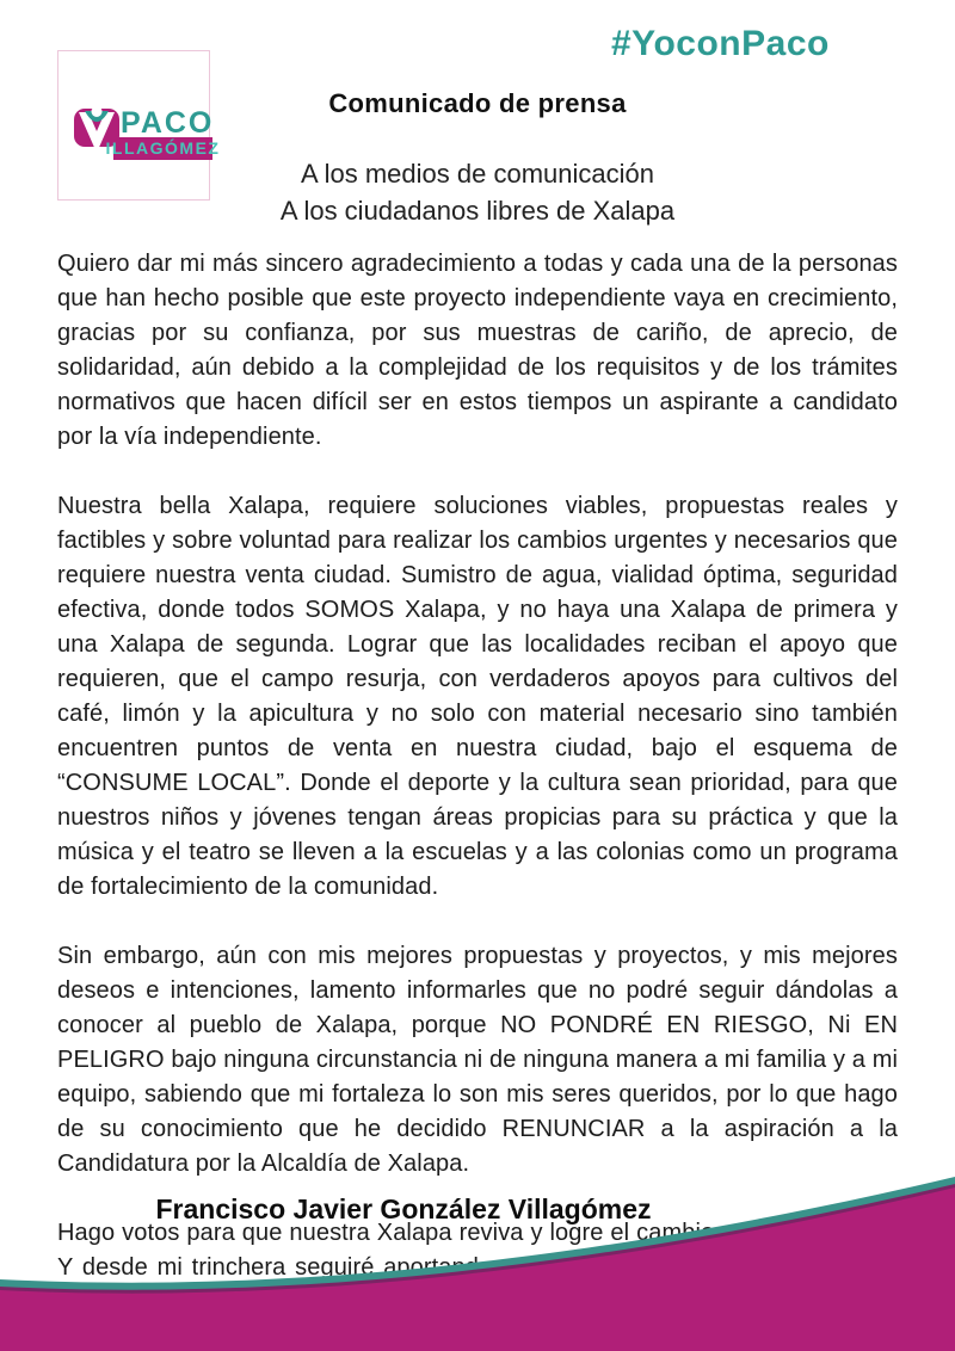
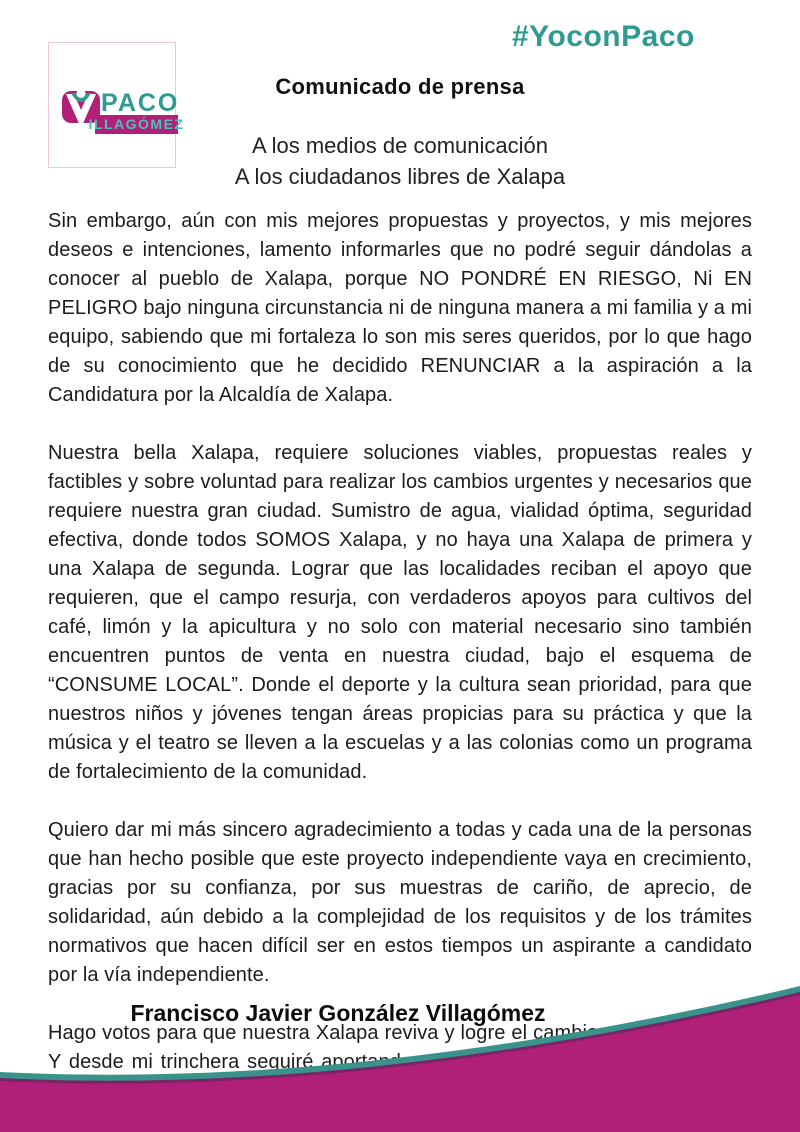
  #YoconPaco
  PACO
  ILLAGÓMEZ
  Comunicado de prensa
  A los medios de comunicación
  A los ciudadanos libres de Xalapa
- Quiero dar mi más sincero agradecimiento a todas y cada una de la personas que han hecho posible que este proyecto independiente vaya en crecimiento, gracias por su confianza, por sus muestras de cariño, de aprecio, de solidaridad, aún debido a la complejidad de los requisitos y de los trámites normativos que hacen difícil ser en estos tiempos un aspirante a candidato por la vía independiente.
+ Sin embargo, aún con mis mejores propuestas y proyectos, y mis mejores deseos e intenciones, lamento informarles que no podré seguir dándolas a conocer al pueblo de Xalapa, porque NO PONDRÉ EN RIESGO, Ni EN PELIGRO bajo ninguna circunstancia ni de ninguna manera a mi familia y a mi equipo, sabiendo que mi fortaleza lo son mis seres queridos, por lo que hago de su conocimiento que he decidido RENUNCIAR a la aspiración a la Candidatura por la Alcaldía de Xalapa.
- Nuestra bella Xalapa, requiere soluciones viables, propuestas reales y factibles y sobre voluntad para realizar los cambios urgentes y necesarios que requiere nuestra venta ciudad. Sumistro de agua, vialidad óptima, seguridad efectiva, donde todos SOMOS Xalapa, y no haya una Xalapa de primera y una Xalapa de segunda. Lograr que las localidades reciban el apoyo que requieren, que el campo resurja, con verdaderos apoyos para cultivos del café, limón y la apicultura y no solo con material necesario sino también encuentren puntos de venta en nuestra ciudad, bajo el esquema de “CONSUME LOCAL”. Donde el deporte y la cultura sean prioridad, para que nuestros niños y jóvenes tengan áreas propicias para su práctica y que la música y el teatro se lleven a la escuelas y a las colonias como un programa de fortalecimiento de la comunidad.
+ Nuestra bella Xalapa, requiere soluciones viables, propuestas reales y factibles y sobre voluntad para realizar los cambios urgentes y necesarios que requiere nuestra gran ciudad. Sumistro de agua, vialidad óptima, seguridad efectiva, donde todos SOMOS Xalapa, y no haya una Xalapa de primera y una Xalapa de segunda. Lograr que las localidades reciban el apoyo que requieren, que el campo resurja, con verdaderos apoyos para cultivos del café, limón y la apicultura y no solo con material necesario sino también encuentren puntos de venta en nuestra ciudad, bajo el esquema de “CONSUME LOCAL”. Donde el deporte y la cultura sean prioridad, para que nuestros niños y jóvenes tengan áreas propicias para su práctica y que la música y el teatro se lleven a la escuelas y a las colonias como un programa de fortalecimiento de la comunidad.
- Sin embargo, aún con mis mejores propuestas y proyectos, y mis mejores deseos e intenciones, lamento informarles que no podré seguir dándolas a conocer al pueblo de Xalapa, porque NO PONDRÉ EN RIESGO, Ni EN PELIGRO bajo ninguna circunstancia ni de ninguna manera a mi familia y a mi equipo, sabiendo que mi fortaleza lo son mis seres queridos, por lo que hago de su conocimiento que he decidido RENUNCIAR a la aspiración a la Candidatura por la Alcaldía de Xalapa.
+ Quiero dar mi más sincero agradecimiento a todas y cada una de la personas que han hecho posible que este proyecto independiente vaya en crecimiento, gracias por su confianza, por sus muestras de cariño, de aprecio, de solidaridad, aún debido a la complejidad de los requisitos y de los trámites normativos que hacen difícil ser en estos tiempos un aspirante a candidato por la vía independiente.
  Francisco Javier González Villagómez
